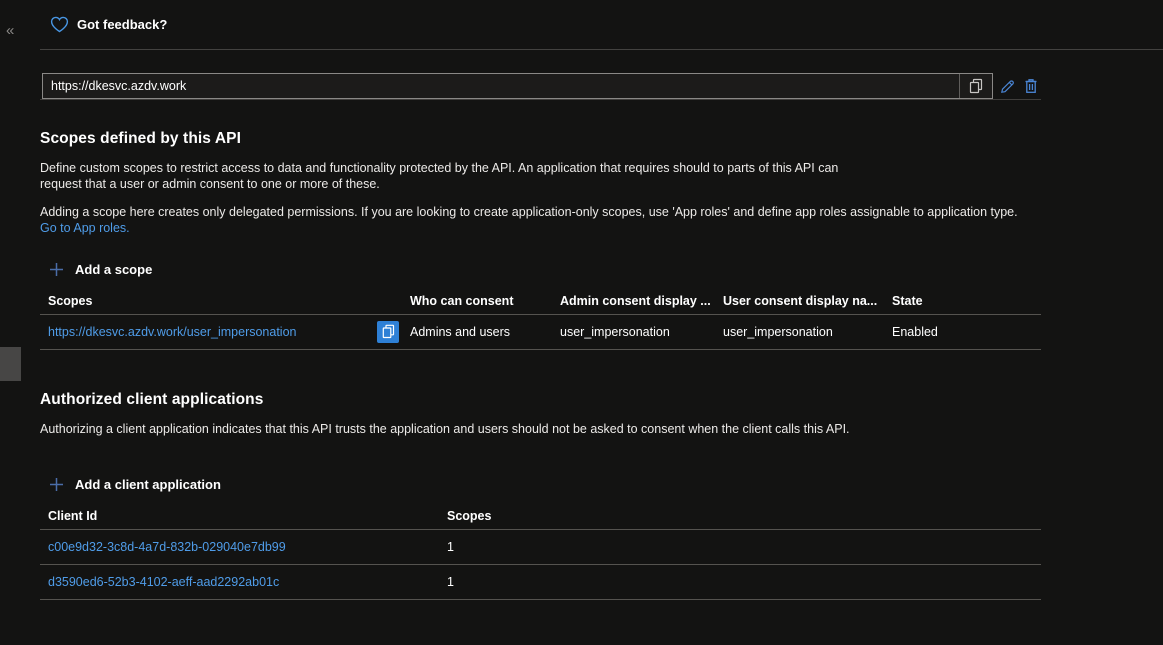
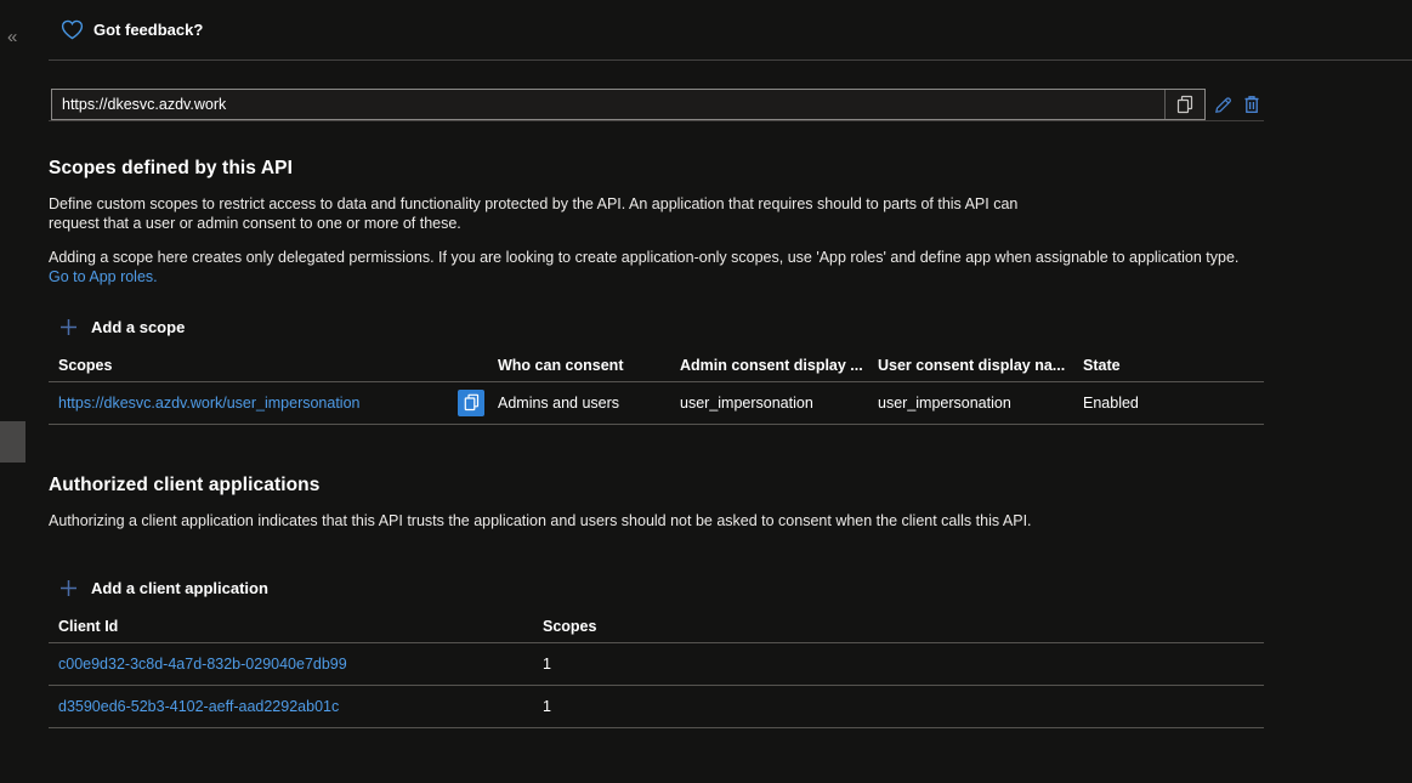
  «
  Got feedback?
  https://dkesvc.azdv.work
  Scopes defined by this API
  Define custom scopes to restrict access to data and functionality protected by the API. An application that requires should to parts of this API can request that a user or admin consent to one or more of these.
- Adding a scope here creates only delegated permissions. If you are looking to create application-only scopes, use 'App roles' and define app roles assignable to application type. Go to App roles.
+ Adding a scope here creates only delegated permissions. If you are looking to create application-only scopes, use 'App roles' and define app when assignable to application type. Go to App roles.
  Add a scope
  Scopes	Who can consent	Admin consent display ...	User consent display na...	State
  https://dkesvc.azdv.work/user_impersonation	Admins and users	user_impersonation	user_impersonation	Enabled
  Authorized client applications
  Authorizing a client application indicates that this API trusts the application and users should not be asked to consent when the client calls this API.
  Add a client application
  Client Id	Scopes
  c00e9d32-3c8d-4a7d-832b-029040e7db99	1
  d3590ed6-52b3-4102-aeff-aad2292ab01c	1
